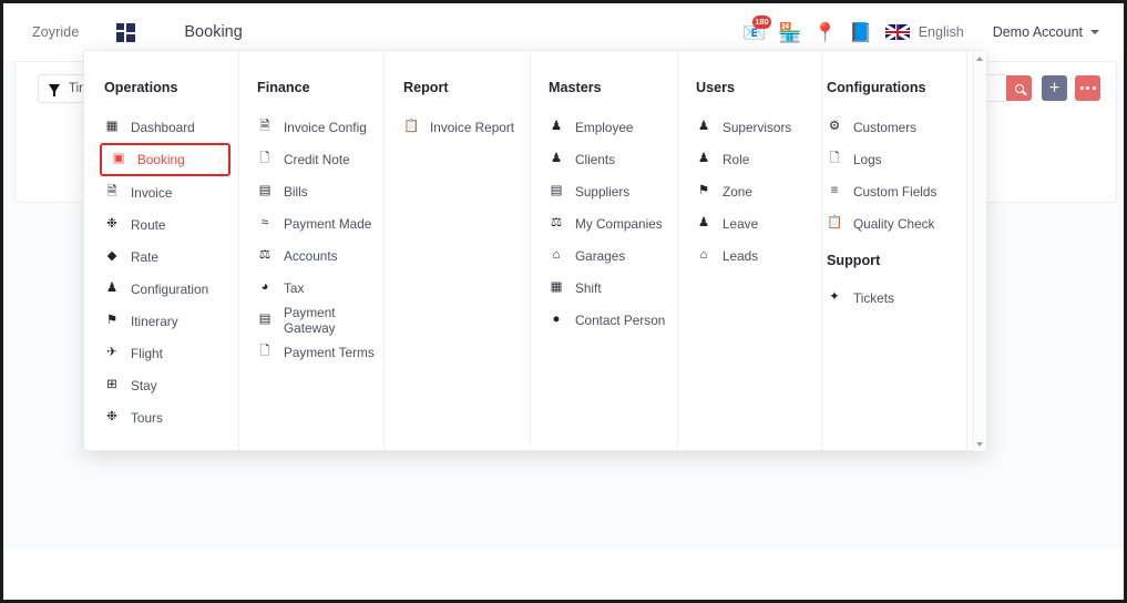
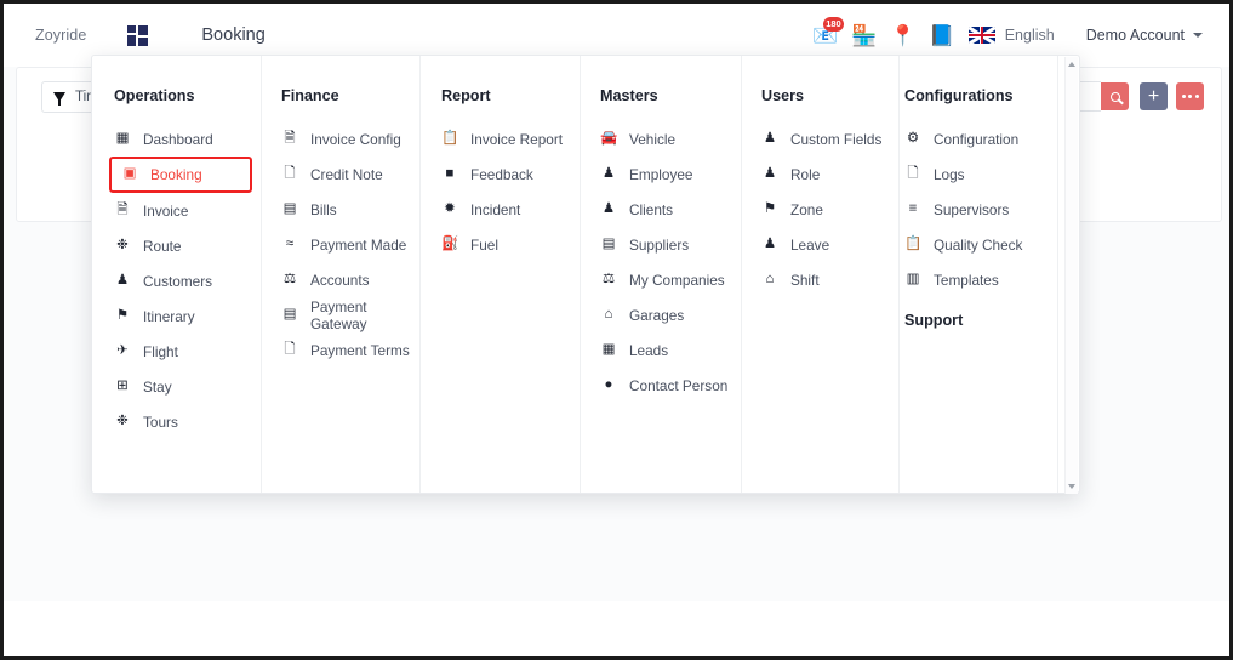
  Zoyride
  Booking
  📧
  180
  🏪
  📍
  📘
  English
  Demo Account
  Tir
  +
  Operations
  ▦
  Dashboard
  ▣
  Booking
  🗎
  Invoice
  ❉
  Route
- ◆
- Rate
  ♟
- Configuration
+ Customers
  ⚑
  Itinerary
  ✈
  Flight
  ⊞
  Stay
  ❉
  Tours
  Finance
  🗎
  Invoice Config
  🗋
  Credit Note
  ▤
  Bills
  ≈
  Payment Made
  ⚖
  Accounts
- ◕
- Tax
  ▤
  Payment Gateway
  🗋
  Payment Terms
  Report
  📋
  Invoice Report
+ ■
+ Feedback
+ ✹
+ Incident
+ ⛽
+ Fuel
  Masters
+ 🚘
+ Vehicle
  ♟
  Employee
  ♟
  Clients
  ▤
  Suppliers
  ⚖
  My Companies
  ⌂
  Garages
  ▦
- Shift
+ Leads
  ●
  Contact Person
  Users
  ♟
- Supervisors
+ Custom Fields
  ♟
  Role
  ⚑
  Zone
  ♟
  Leave
  ⌂
- Leads
+ Shift
  Configurations
  ⚙
- Customers
+ Configuration
  🗋
  Logs
  ≡
- Custom Fields
+ Supervisors
  📋
  Quality Check
+ ▥
+ Templates
  Support
- ✦
- Tickets
